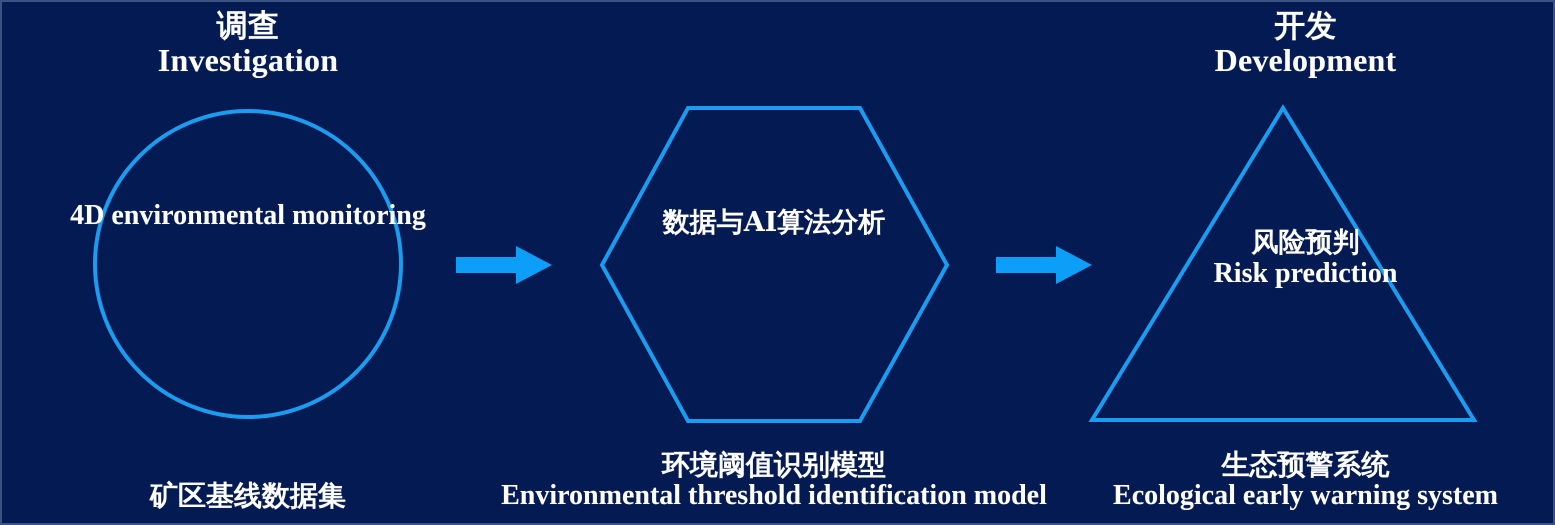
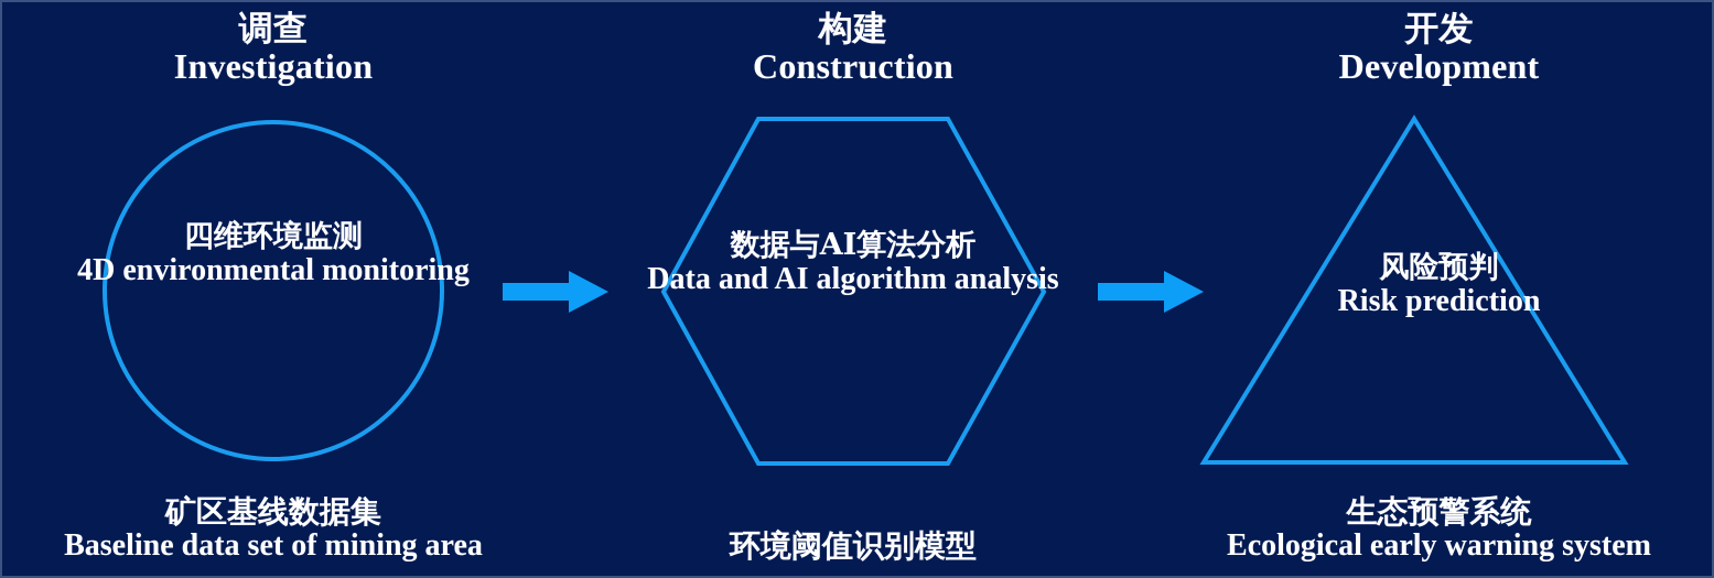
  调查
  Investigation
+ 四维环境监测
  4D environmental monitoring
  矿区基线数据集
+ Baseline data set of mining area
+ 构建
+ Construction
  数据与AI算法分析
+ Data and AI algorithm analysis
  环境阈值识别模型
- Environmental threshold identification model
  开发
  Development
  风险预判
  Risk prediction
  生态预警系统
  Ecological early warning system
